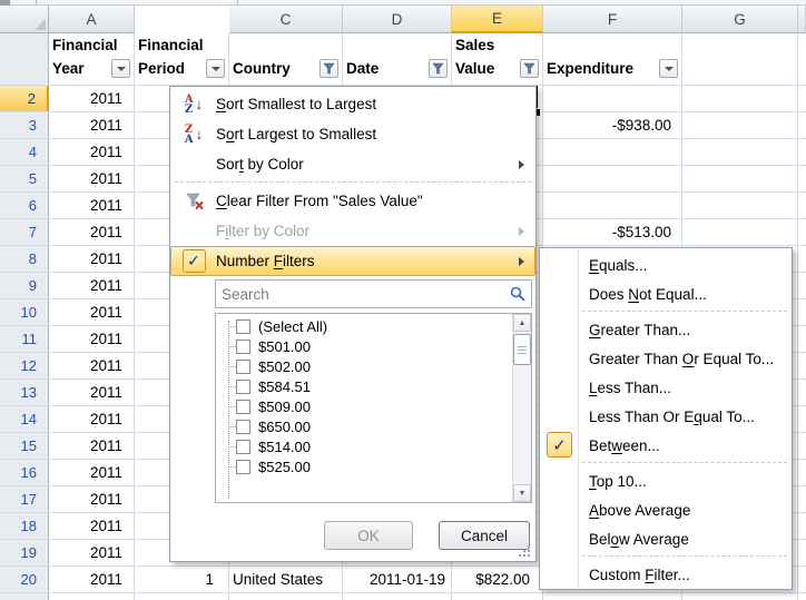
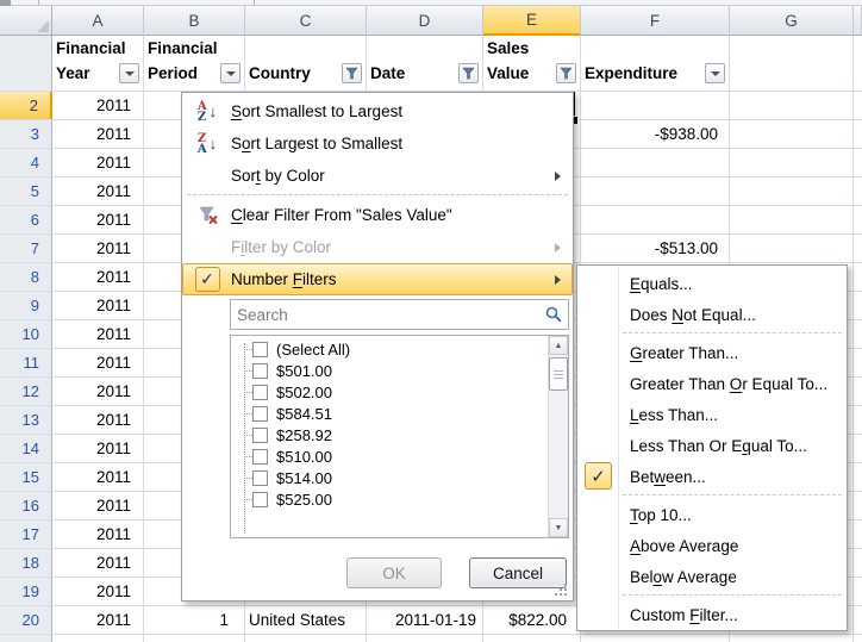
  A
+ B
  C
  D
  E
  F
  G
  Financial
  Year
  Financial
  Period
  Country
  Date
  Sales
  Value
  Expenditure
  2
  2011
  3
  2011
  4
  2011
  5
  2011
  6
  2011
  7
  2011
  8
  2011
  9
  2011
  10
  2011
  11
  2011
  12
  2011
  13
  2011
  14
  2011
  15
  2011
  16
  2011
  17
  2011
  18
  2011
  19
  2011
  20
  2011
  -$938.00
  -$513.00
  1
  United States
  2011-01-19
  $822.00
  A
  Z
  ↓
  Sort Smallest to Largest
  Z
  A
  ↓
  Sort Largest to Smallest
  Sort by Color
  Clear Filter From "Sales Value"
  Filter by Color
  ✓
  Number Filters
  Search
  (Select All)
  $501.00
  $502.00
  $584.51
- $509.00
+ $258.92
- $650.00
+ $510.00
  $514.00
  $525.00
  OK
  Cancel
  Equals...
  Does Not Equal...
  Greater Than...
  Greater Than Or Equal To...
  Less Than...
  Less Than Or Equal To...
  ✓
  Between...
  Top 10...
  Above Average
  Below Average
  Custom Filter...
